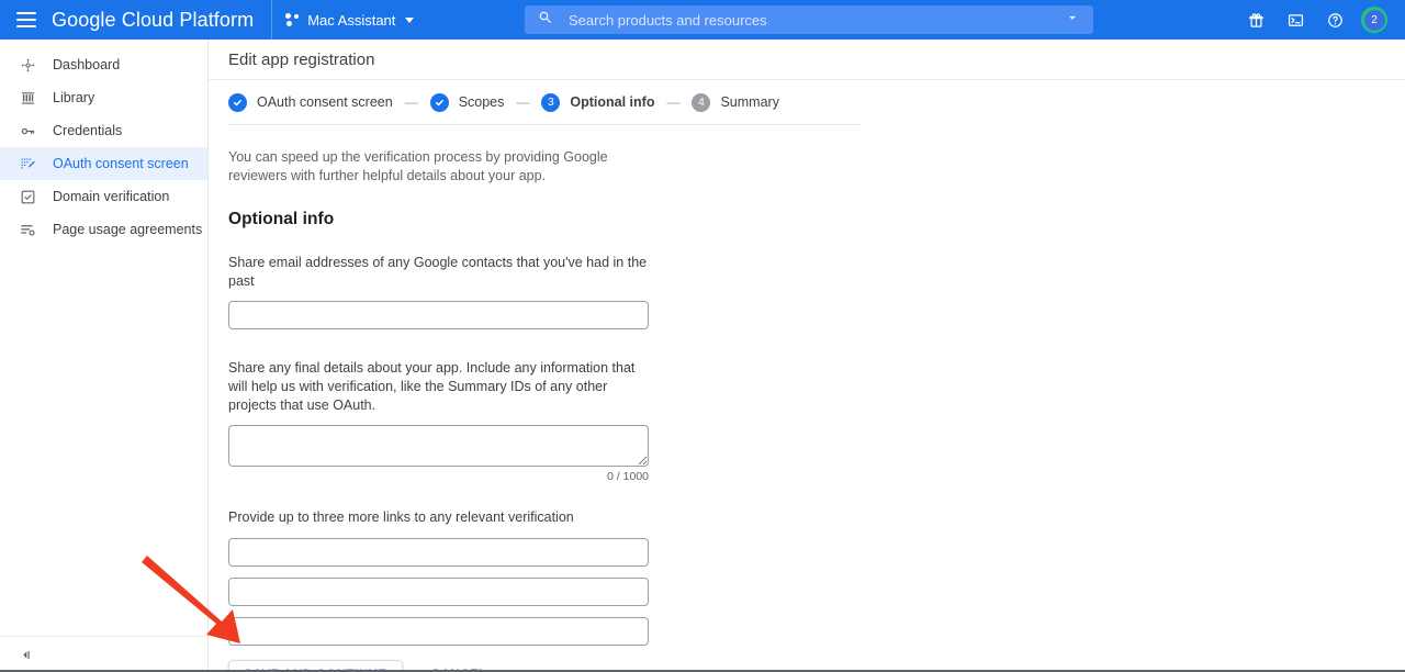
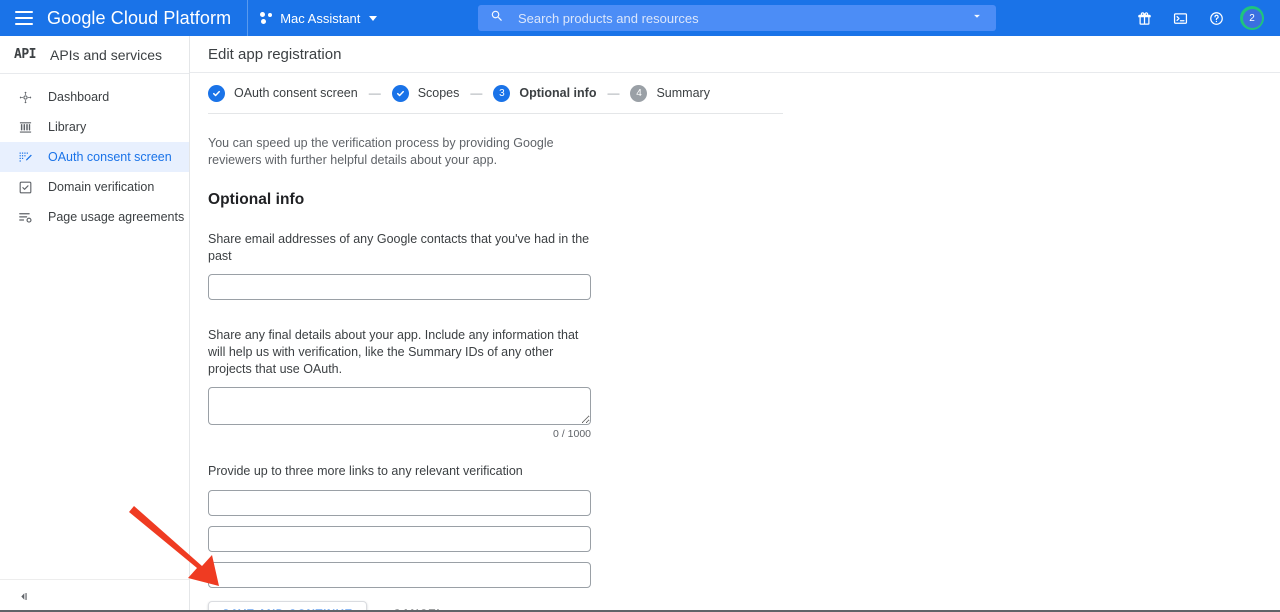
  Google Cloud Platform
  Mac Assistant
  Search products and resources
  2
+ API
+ APIs and services
  Dashboard
  Library
- Credentials
  OAuth consent screen
  Domain verification
  Page usage agreements
  Edit app registration
  OAuth consent screen
  —
  Scopes
  —
  3
  Optional info
  —
  4
  Summary
  You can speed up the verification process by providing Google reviewers with further helpful details about your app.
  Optional info
  Share email addresses of any Google contacts that you've had in the past
  Share any final details about your app. Include any information that will help us with verification, like the Summary IDs of any other projects that use OAuth.
  0 / 1000
  Provide up to three more links to any relevant verification
